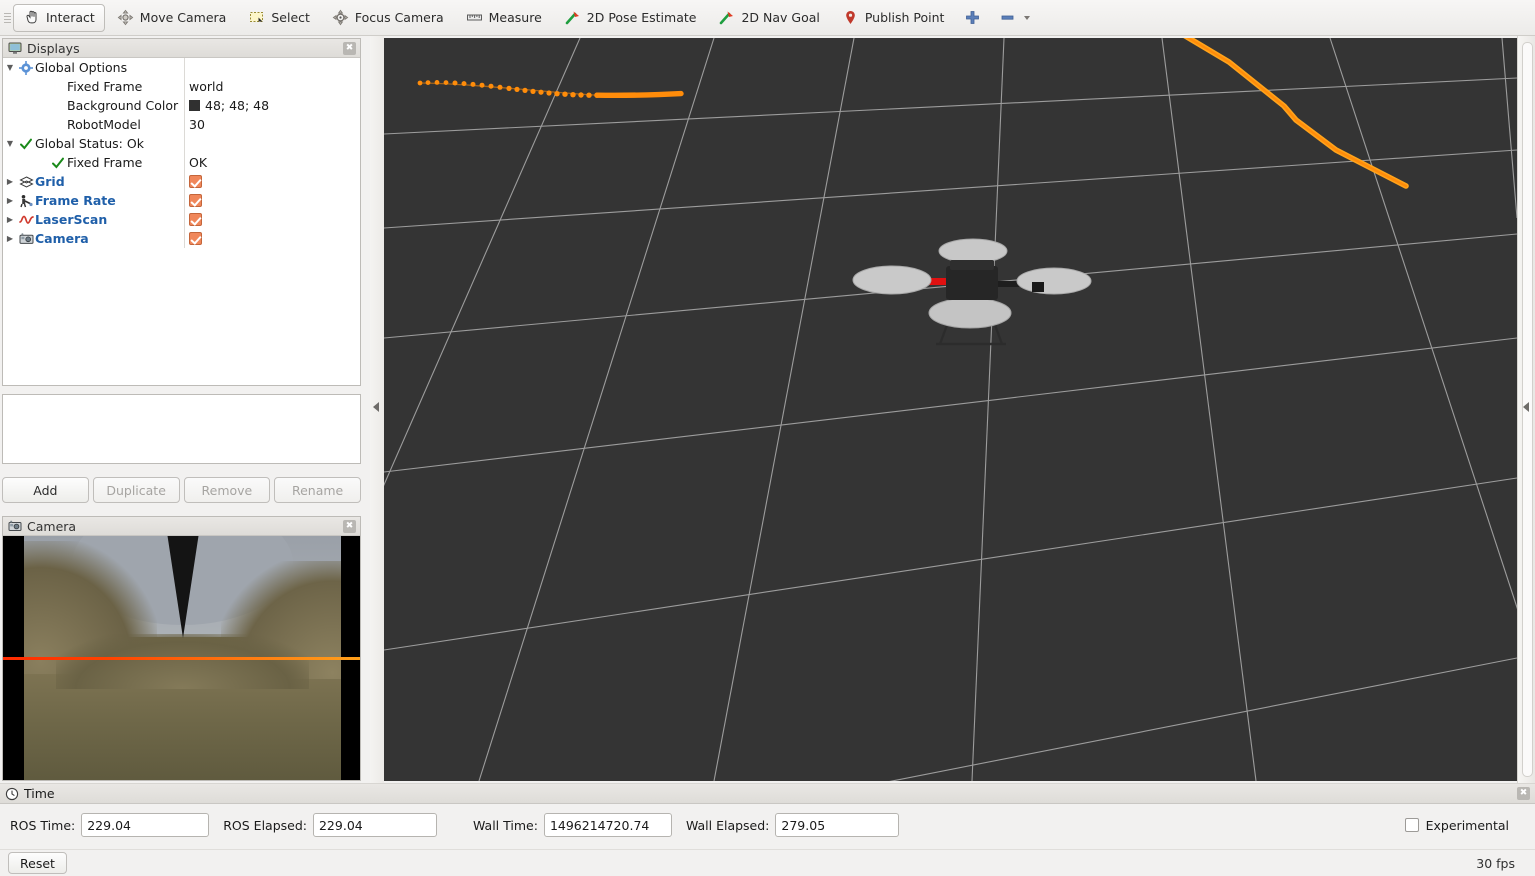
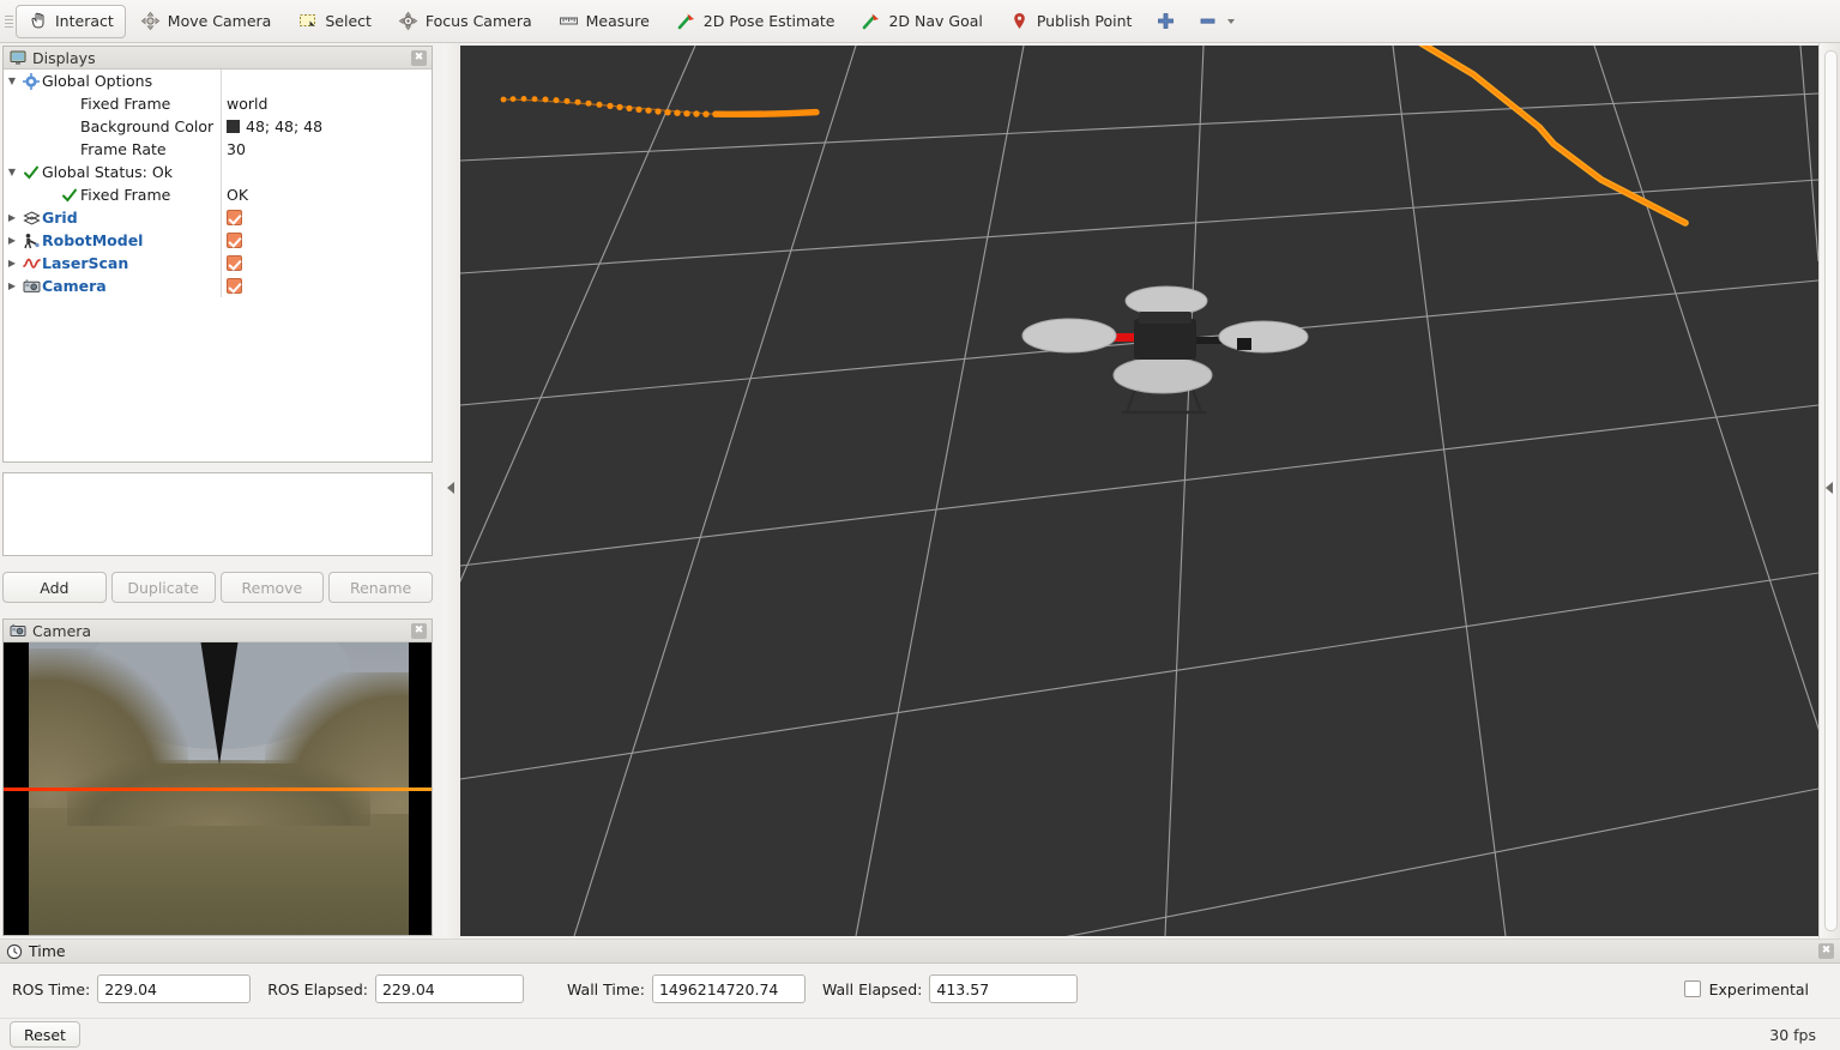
  Interact
  Move Camera
  Select
  Focus Camera
  Measure
  2D Pose Estimate
  2D Nav Goal
  Publish Point
  Displays
  ✖
  ▼
  Global Options
  Fixed Frame
  world
  Background Color
  48; 48; 48
- RobotModel
+ Frame Rate
  30
  ▼
  Global Status: Ok
  Fixed Frame
  OK
  ▶
  Grid
  ▶
- Frame Rate
+ RobotModel
  ▶
  LaserScan
  ▶
  Camera
  Add
  Duplicate
  Remove
  Rename
  Camera
  ✖
  Time
  ✖
  ROS Time:
  229.04
  ROS Elapsed:
  229.04
  Wall Time:
  1496214720.74
  Wall Elapsed:
- 279.05
+ 413.57
  Experimental
  Reset
  30 fps
